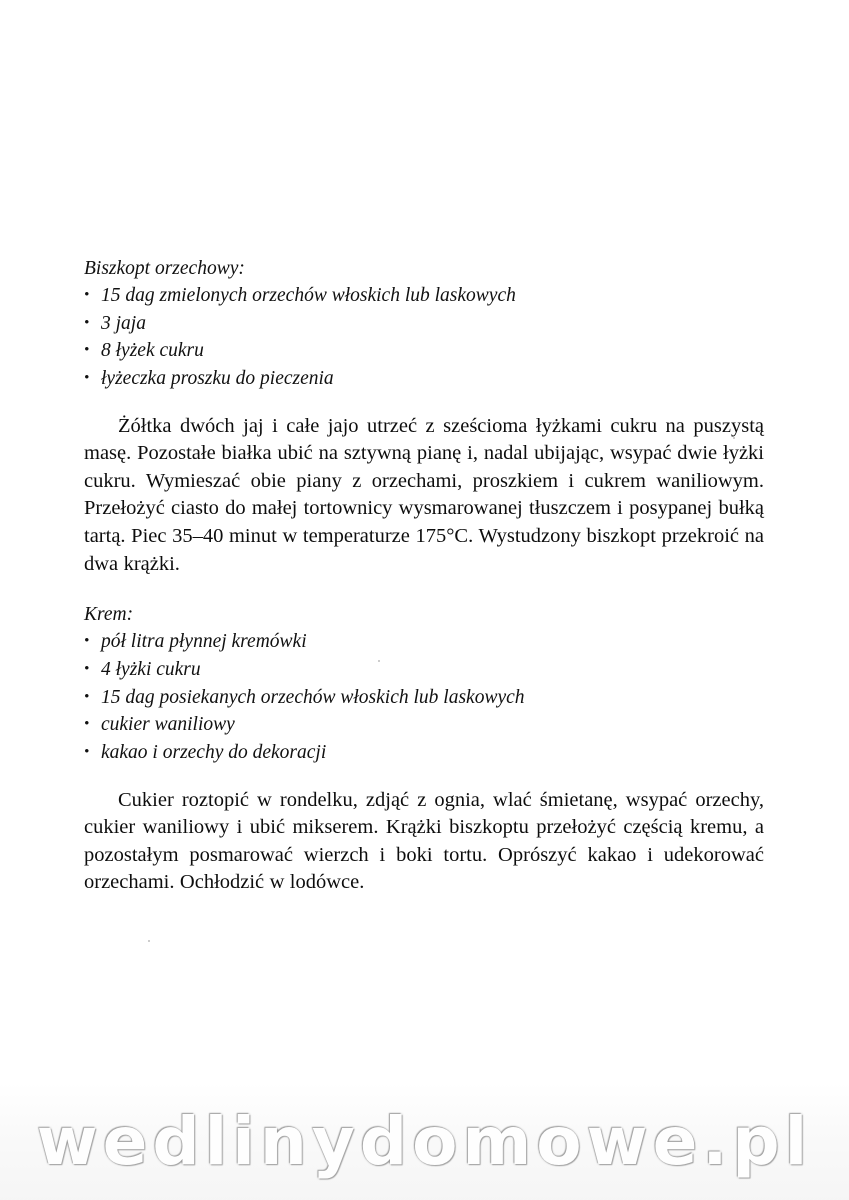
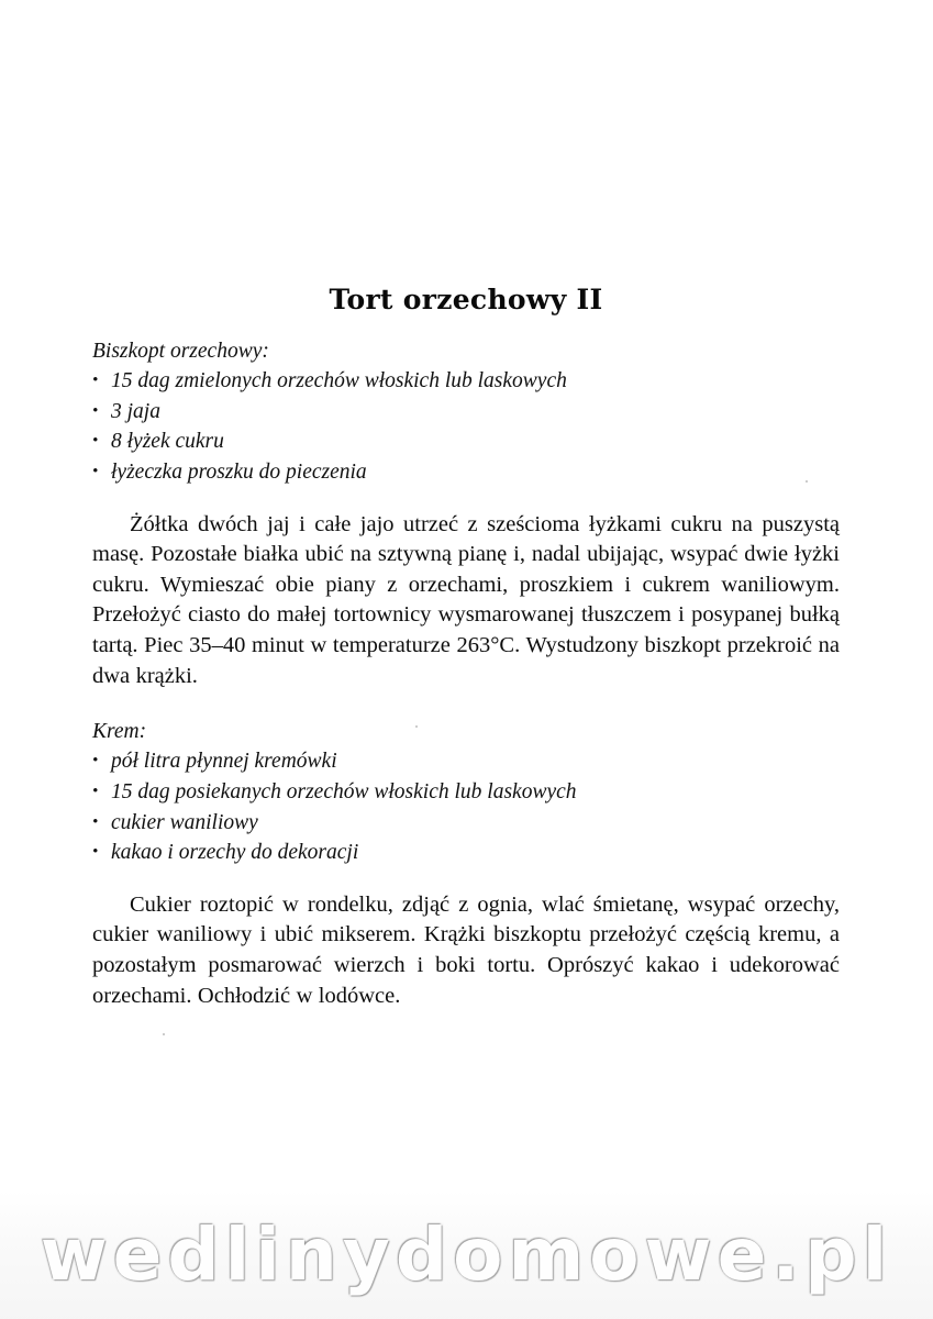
+ Tort orzechowy II
  Biszkopt orzechowy:
  15 dag zmielonych orzechów włoskich lub laskowych
  3 jaja
  8 łyżek cukru
  łyżeczka proszku do pieczenia
- Żółtka dwóch jaj i całe jajo utrzeć z sześcioma łyżkami cukru na puszystą masę. Pozostałe białka ubić na sztywną pianę i, nadal ubijając, wsypać dwie łyżki cukru. Wymieszać obie piany z orzechami, proszkiem i cukrem waniliowym. Przełożyć ciasto do małej tortownicy wysmarowanej tłuszczem i posypanej bułką tartą. Piec 35–40 minut w temperaturze 175°C. Wystudzony biszkopt przekroić na dwa krążki.
+ Żółtka dwóch jaj i całe jajo utrzeć z sześcioma łyżkami cukru na puszystą masę. Pozostałe białka ubić na sztywną pianę i, nadal ubijając, wsypać dwie łyżki cukru. Wymieszać obie piany z orzechami, proszkiem i cukrem waniliowym. Przełożyć ciasto do małej tortownicy wysmarowanej tłuszczem i posypanej bułką tartą. Piec 35–40 minut w temperaturze 263°C. Wystudzony biszkopt przekroić na dwa krążki.
  Krem:
  pół litra płynnej kremówki
- 4 łyżki cukru
  15 dag posiekanych orzechów włoskich lub laskowych
  cukier waniliowy
  kakao i orzechy do dekoracji
  Cukier roztopić w rondelku, zdjąć z ognia, wlać śmietanę, wsypać orzechy, cukier waniliowy i ubić mikserem. Krążki biszkoptu przełożyć częścią kremu, a pozostałym posmarować wierzch i boki tortu. Oprószyć kakao i udekorować orzechami. Ochłodzić w lodówce.
  wedlinydomowe.pl
